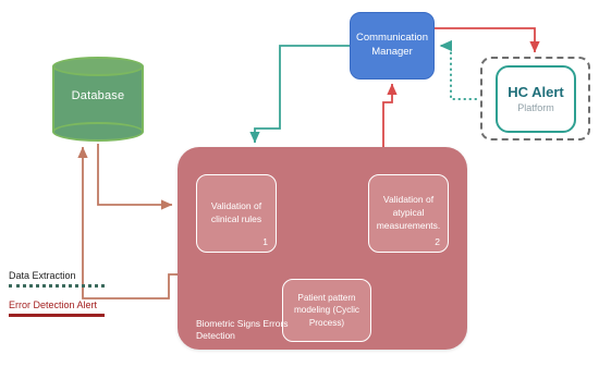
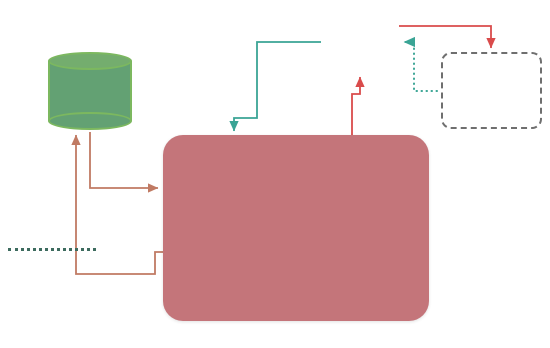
- Database
- Communication Manager
- HC Alert
- Platform
- Validation of clinical rules
- 1
- Validation of atypical measurements.
- 2
- Patient pattern modeling (Cyclic Process)
- Biometric Signs Errors Detection
- Data Extraction
- Error Detection Alert
